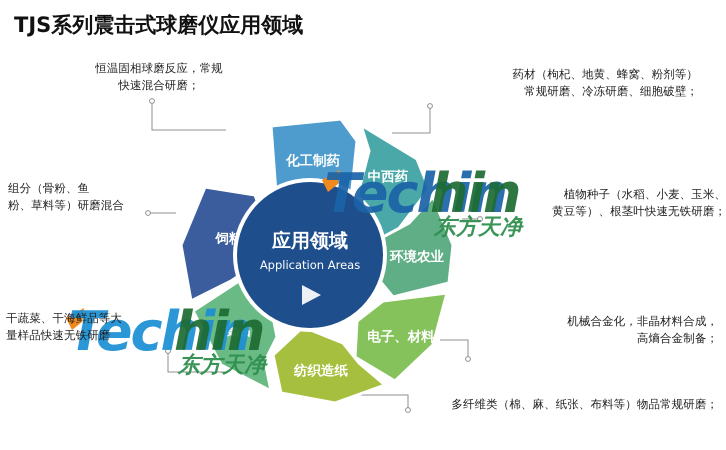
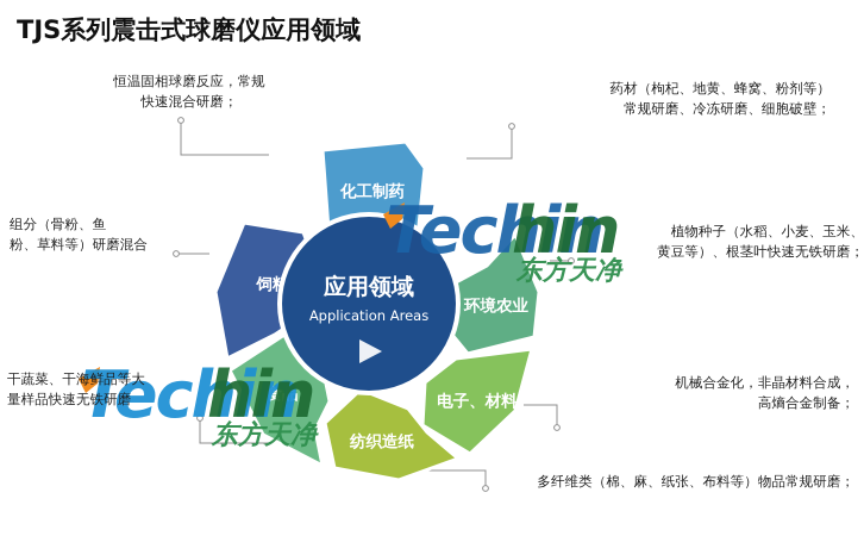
  TJS系列震击式球磨仪应用领域
  化工制药
- 中西药
  环境农业
  电子、材料
  纺织造纸
  食品
  应用领域
  Application Areas
  Techin
  hin
  东方天净
  Techin
  hin
  东方天净
  恒温固相球磨反应，常规
  快速混合研磨；
  药材（枸杞、地黄、蜂窝、粉剂等）
  常规研磨、冷冻研磨、细胞破壁；
  组分（骨粉、鱼
  粉、草料等）研磨混合
  植物种子（水稻、小麦、玉米、
  黄豆等）、根茎叶快速无铁研磨；
  干蔬菜、干海鲜品等大
  量样品快速无铁研磨
  机械合金化，非晶材料合成，
  高熵合金制备；
  多纤维类（棉、麻、纸张、布料等）物品常规研磨；
